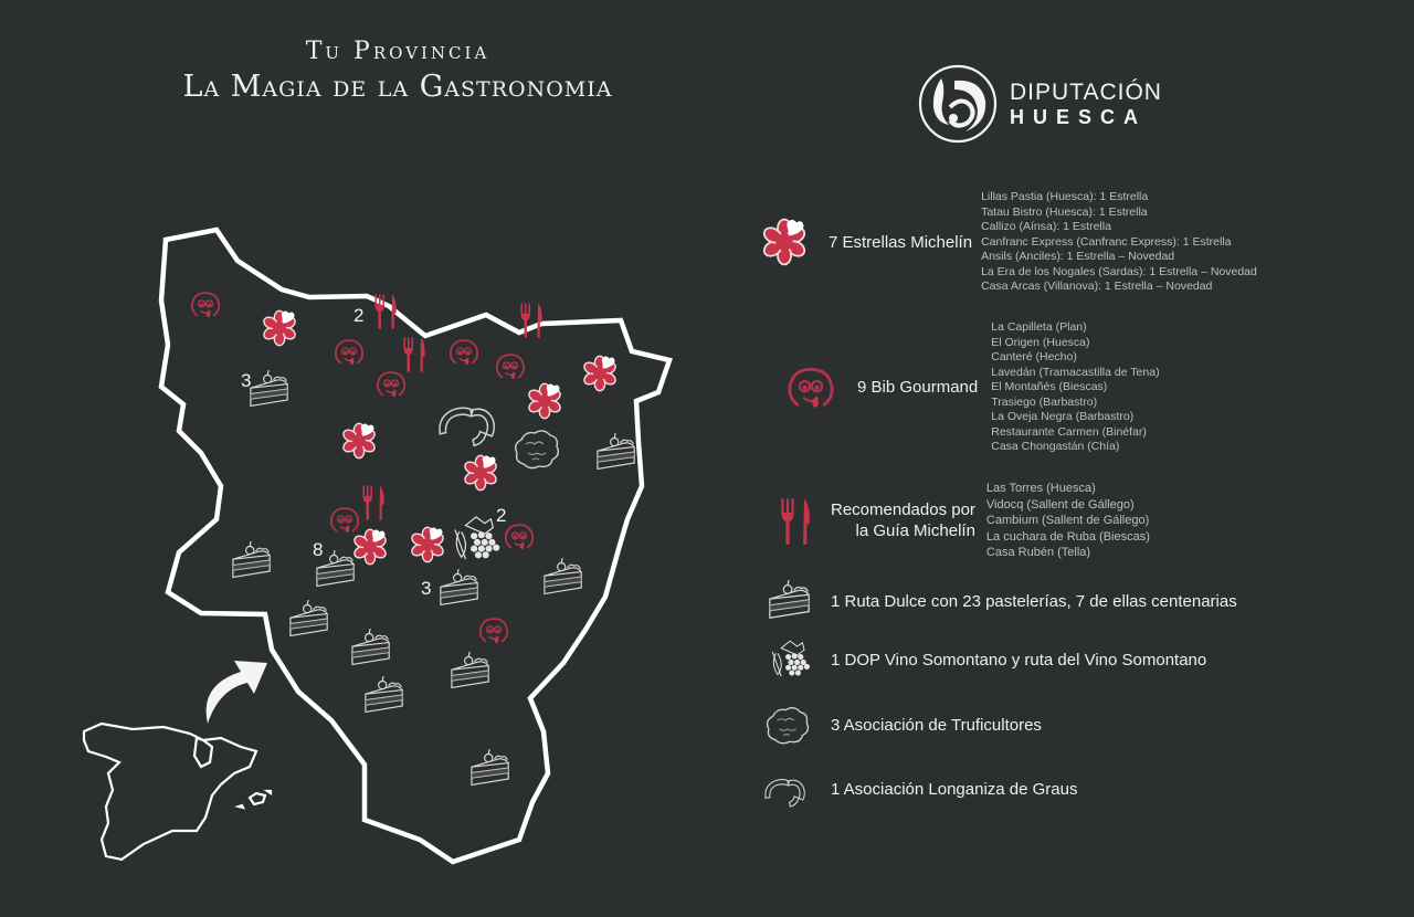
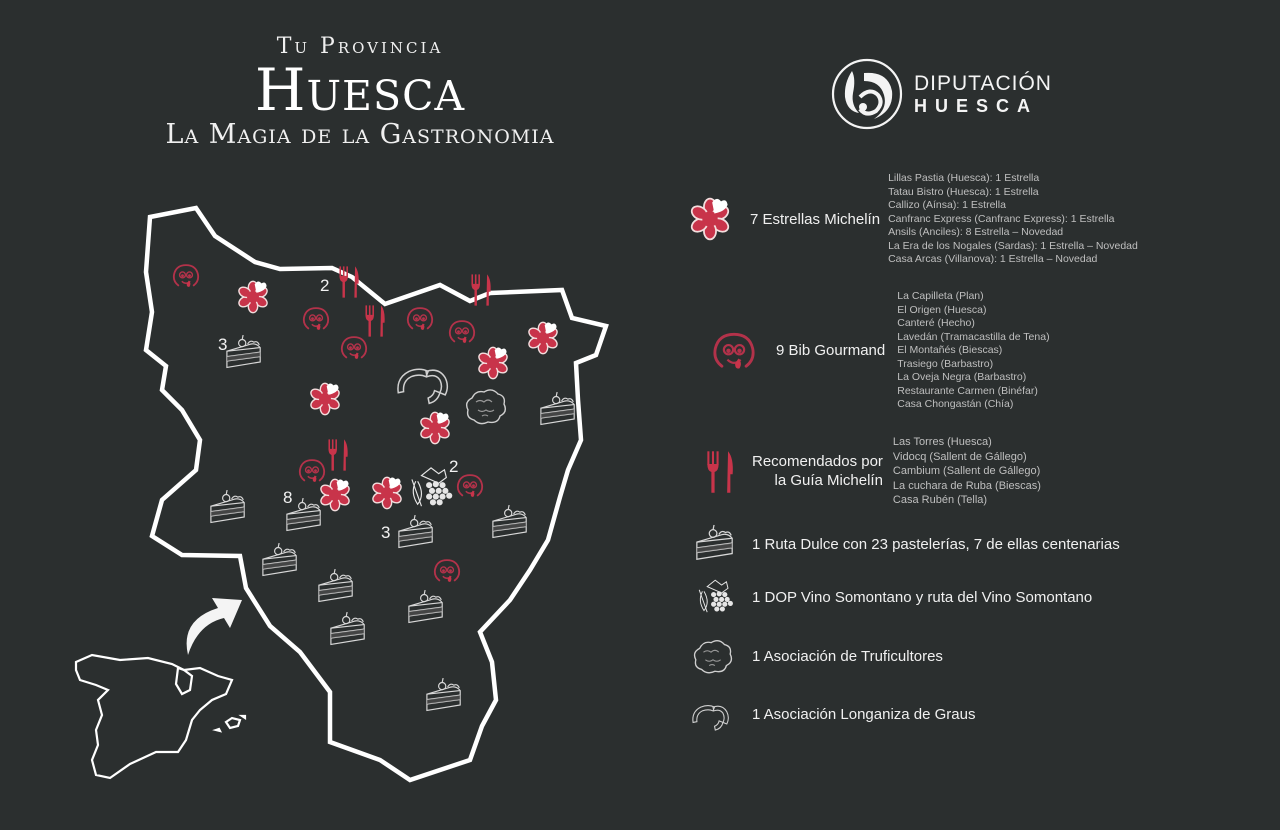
  Tu Provincia
+ Huesca
  La Magia de la Gastronomia
  DIPUTACIÓN
  HUESCA
  2
  3
  8
  3
  2
  7 Estrellas Michelín
  Lillas Pastia (Huesca): 1 Estrella
  Tatau Bistro (Huesca): 1 Estrella
  Callizo (Aínsa): 1 Estrella
  Canfranc Express (Canfranc Express): 1 Estrella
- Ansils (Anciles): 1 Estrella – Novedad
+ Ansils (Anciles): 8 Estrella – Novedad
  La Era de los Nogales (Sardas): 1 Estrella – Novedad
  Casa Arcas (Villanova): 1 Estrella – Novedad
  9 Bib Gourmand
  La Capilleta (Plan)
  El Origen (Huesca)
  Canteré (Hecho)
  Lavedán (Tramacastilla de Tena)
  El Montañés (Biescas)
  Trasiego (Barbastro)
  La Oveja Negra (Barbastro)
  Restaurante Carmen (Binéfar)
  Casa Chongastán (Chía)
  Recomendados por
  la Guía Michelín
  Las Torres (Huesca)
  Vidocq (Sallent de Gállego)
  Cambium (Sallent de Gállego)
  La cuchara de Ruba (Biescas)
  Casa Rubén (Tella)
  1 Ruta Dulce con 23 pastelerías, 7 de ellas centenarias
  1 DOP Vino Somontano y ruta del Vino Somontano
- 3 Asociación de Truficultores
+ 1 Asociación de Truficultores
  1 Asociación Longaniza de Graus
